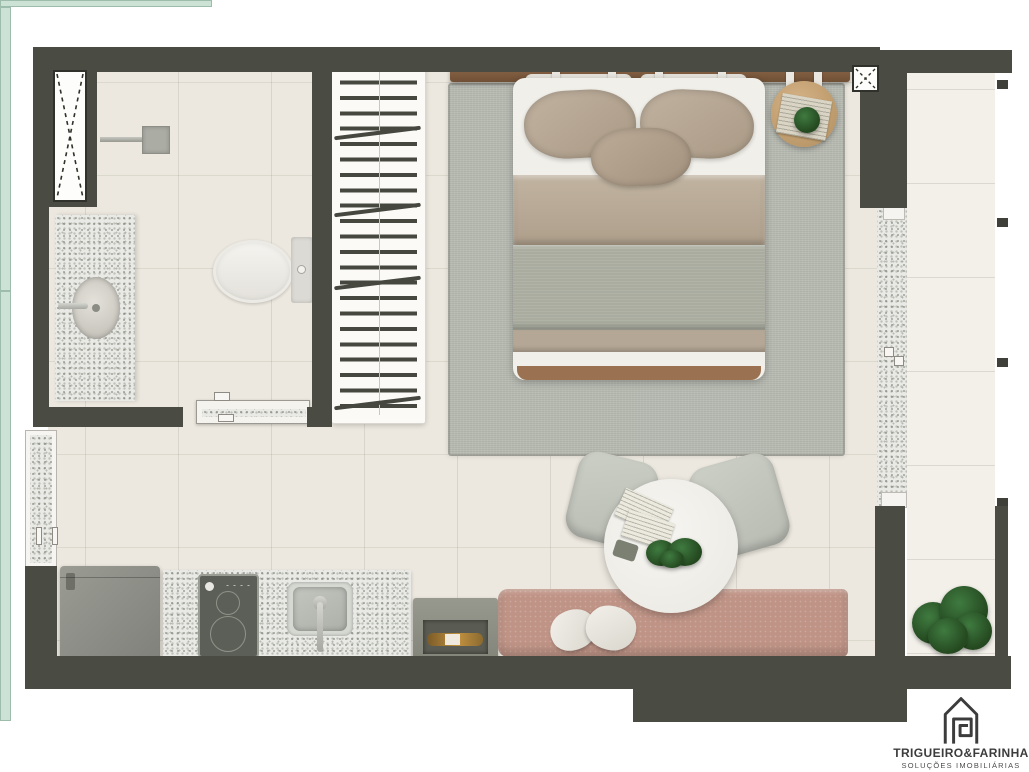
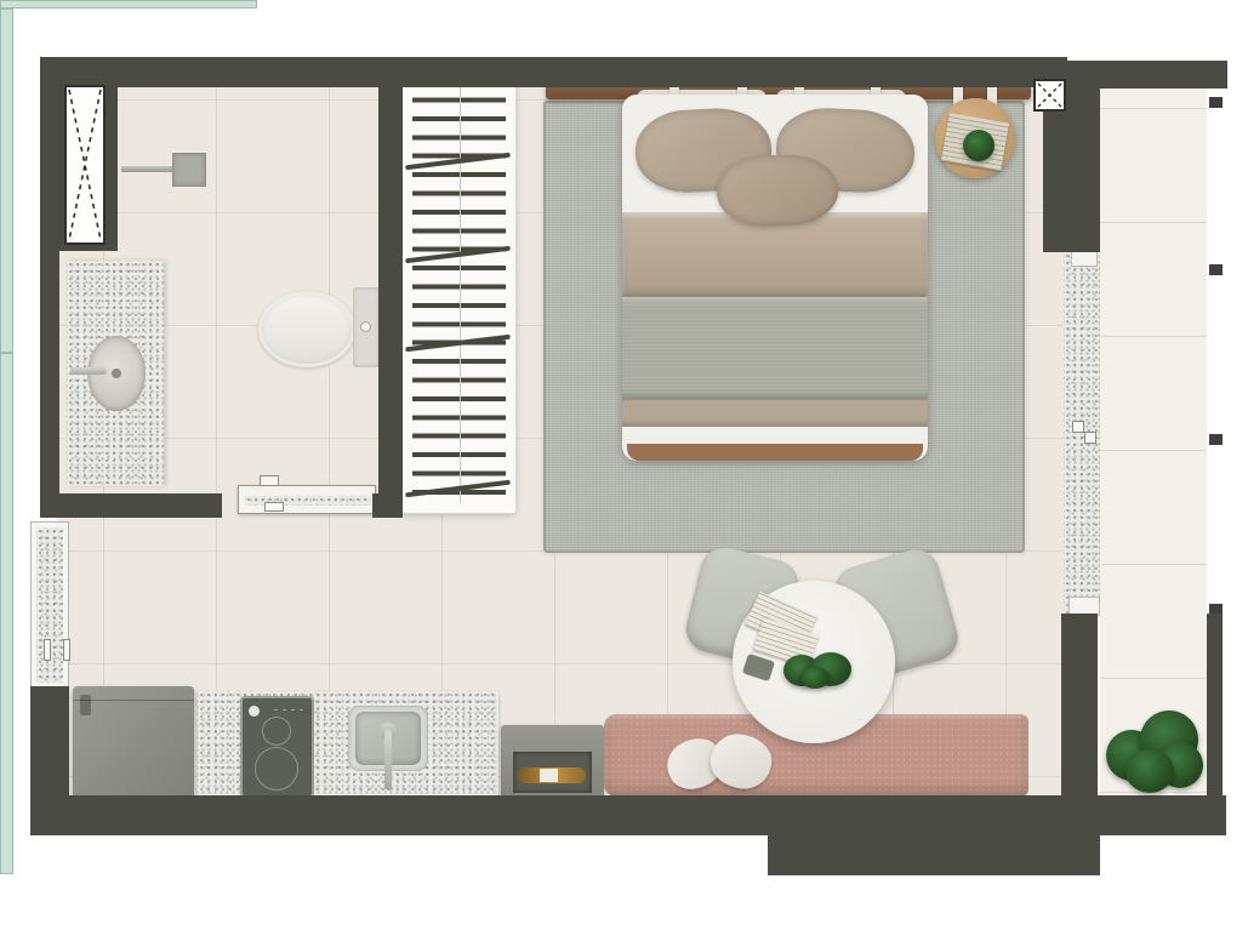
- TRIGUEIRO&FARINHA
- SOLUÇÕES IMOBILIÁRIAS
